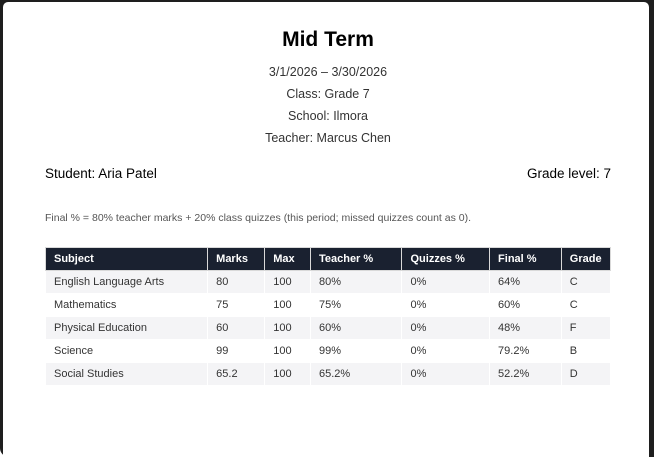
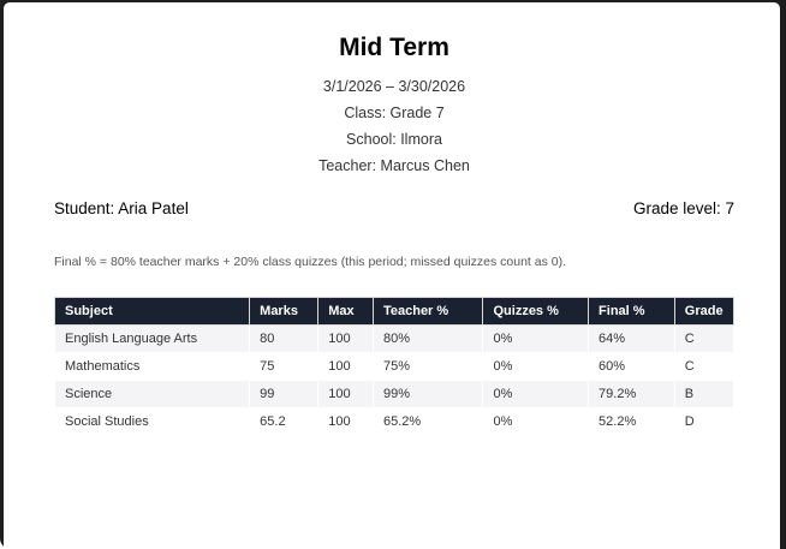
  Mid Term
  3/1/2026 – 3/30/2026
  Class: Grade 7
  School: Ilmora
  Teacher: Marcus Chen
  Student: Aria Patel
  Grade level: 7
  Final % = 80% teacher marks + 20% class quizzes (this period; missed quizzes count as 0).
  Subject	Marks	Max	Teacher %	Quizzes %	Final %	Grade
  English Language Arts	80	100	80%	0%	64%	C
  Mathematics	75	100	75%	0%	60%	C
- Physical Education	60	100	60%	0%	48%	F
  Science	99	100	99%	0%	79.2%	B
  Social Studies	65.2	100	65.2%	0%	52.2%	D
